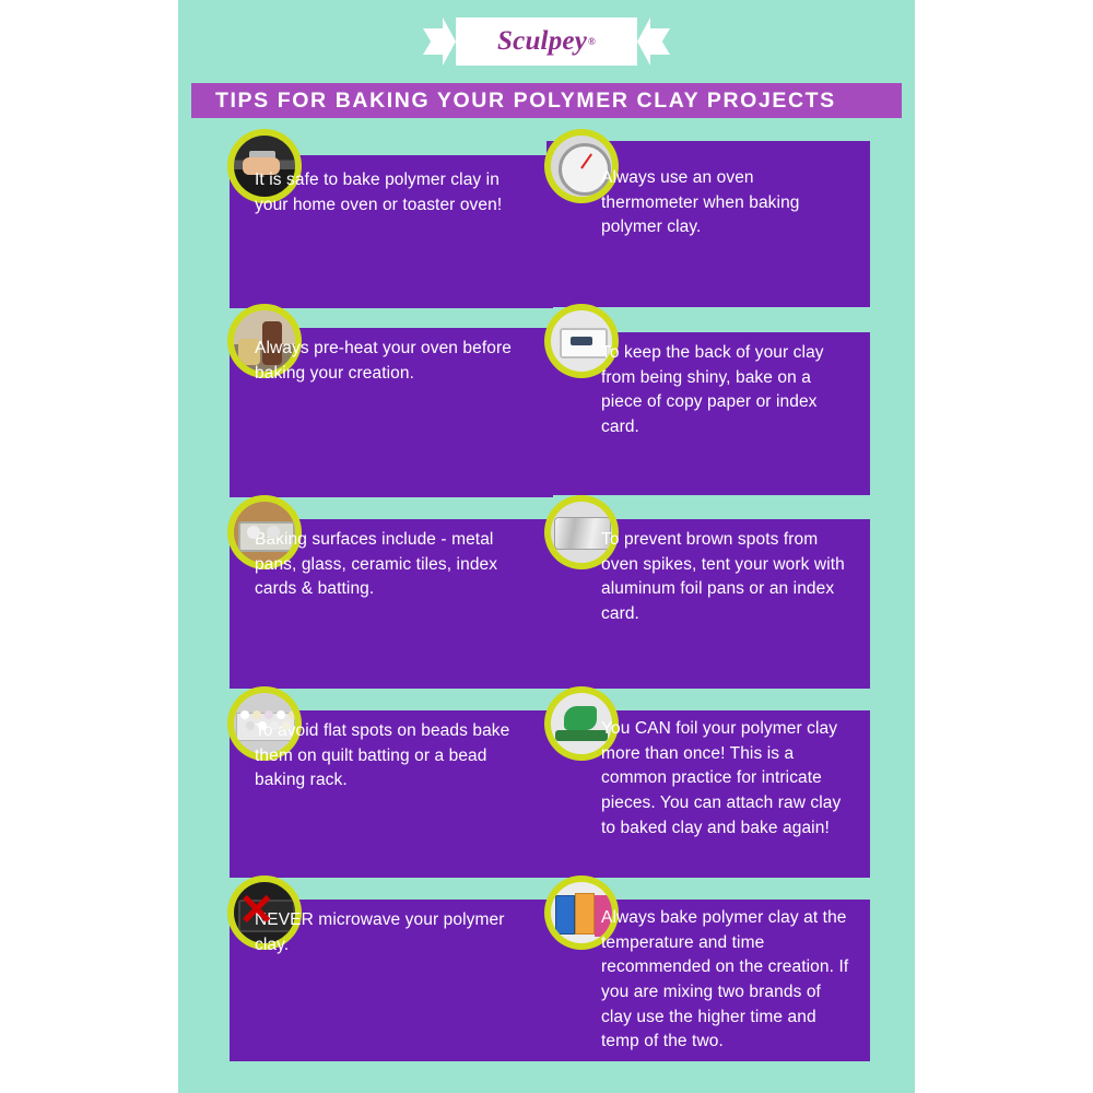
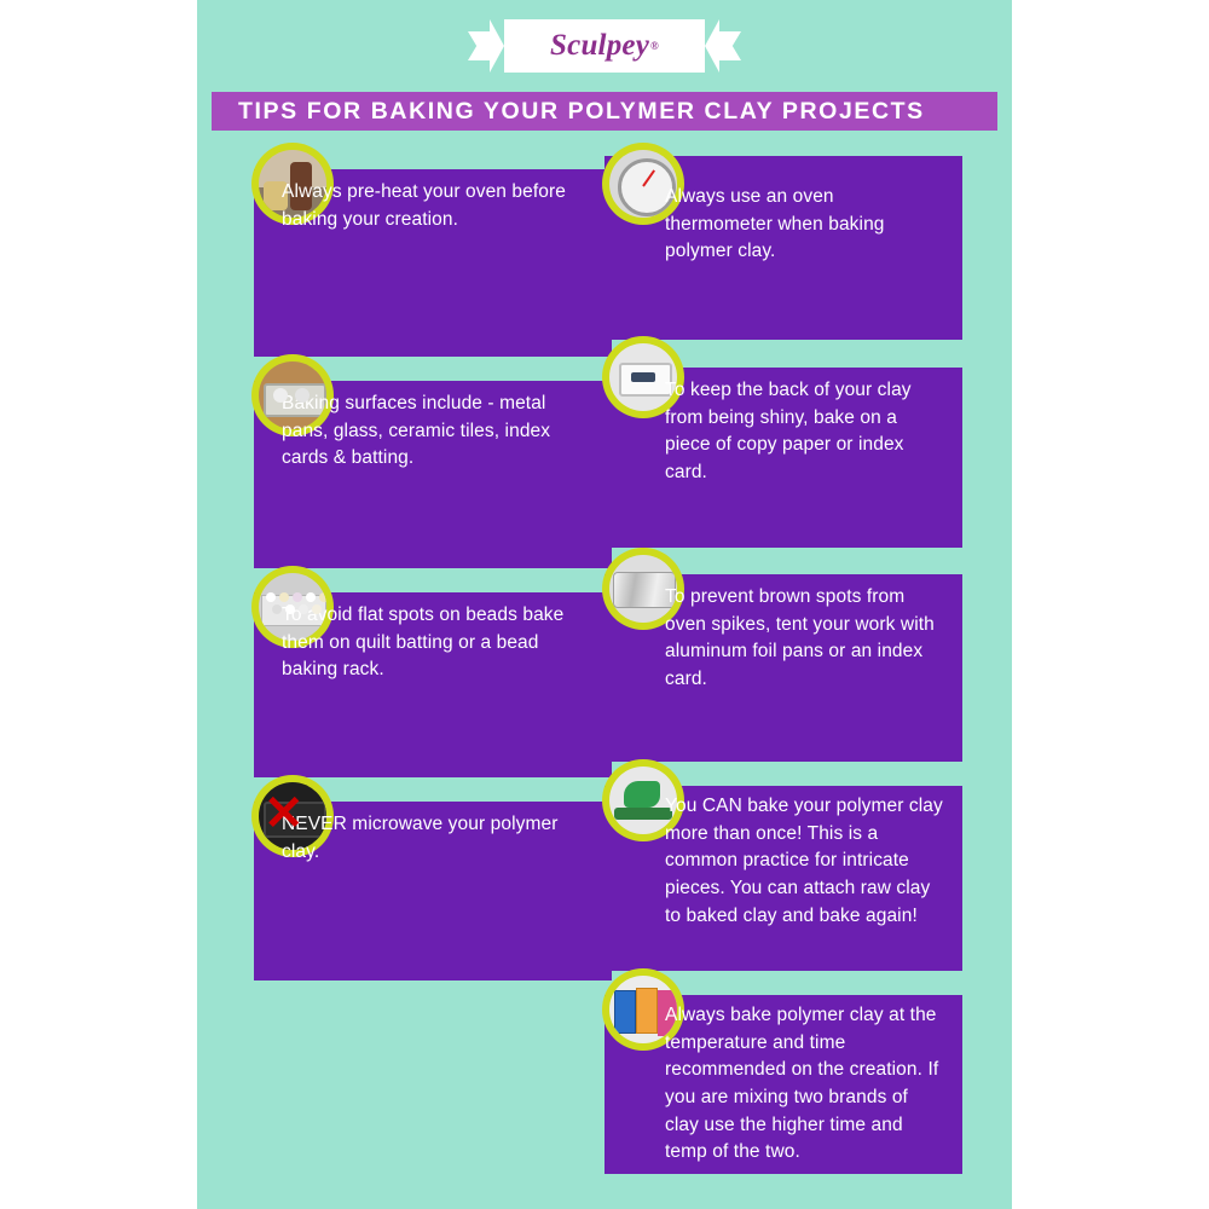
  Sculpey
  ®
  TIPS FOR BAKING YOUR POLYMER CLAY PROJECTS
- It is safe to bake polymer clay in your home oven or toaster oven!
  Always pre-heat your oven before baking your creation.
  Baking surfaces include - metal pans, glass, ceramic tiles, index cards & batting.
  To avoid flat spots on beads bake them on quilt batting or a bead baking rack.
  ✕
  NEVER microwave your polymer clay.
  Always use an oven thermometer when baking polymer clay.
  To keep the back of your clay from being shiny, bake on a piece of copy paper or index card.
  To prevent brown spots from oven spikes, tent your work with aluminum foil pans or an index card.
- You CAN foil your polymer clay more than once! This is a common practice for intricate pieces. You can attach raw clay to baked clay and bake again!
+ You CAN bake your polymer clay more than once! This is a common practice for intricate pieces. You can attach raw clay to baked clay and bake again!
  Always bake polymer clay at the temperature and time recommended on the creation. If you are mixing two brands of clay use the higher time and temp of the two.
